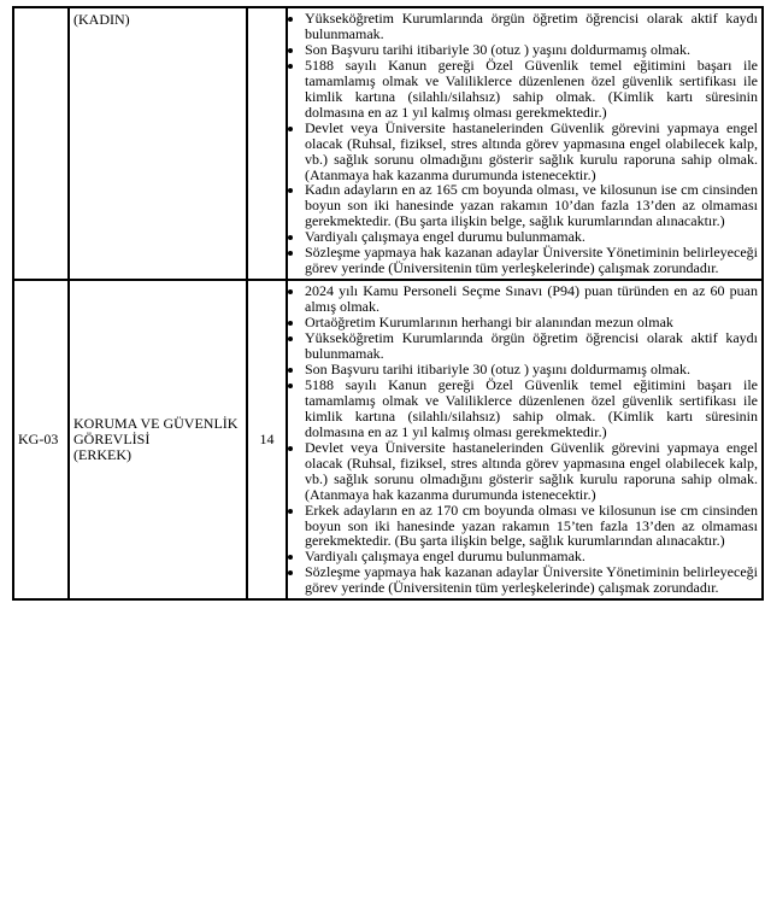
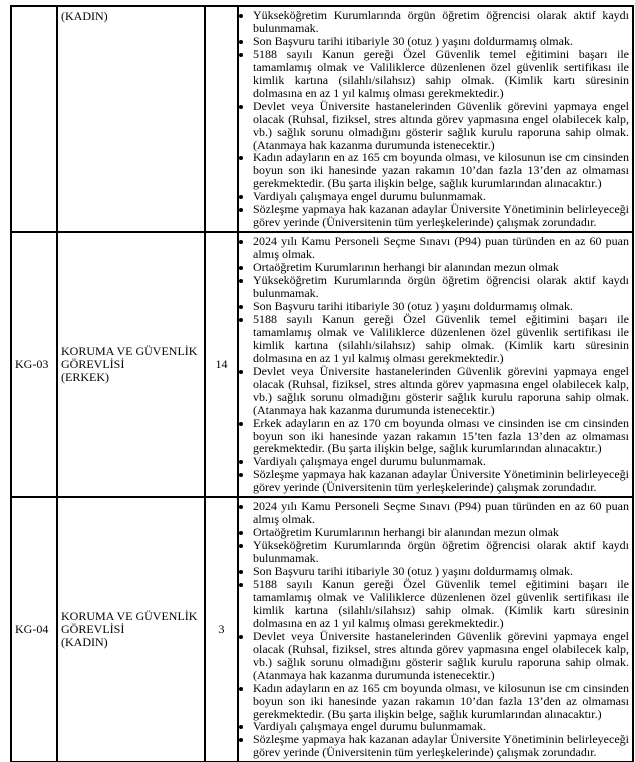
  	(KADIN)		Yükseköğretim Kurumlarında örgün öğretim öğrencisi olarak aktif kaydı bulunmamak.Son Başvuru tarihi itibariyle 30 (otuz ) yaşını doldurmamış olmak.5188 sayılı Kanun gereği Özel Güvenlik temel eğitimini başarı ile tamamlamış olmak ve Valiliklerce düzenlenen özel güvenlik sertifikası ile kimlik kartına (silahlı/silahsız) sahip olmak. (Kimlik kartı süresinin dolmasına en az 1 yıl kalmış olması gerekmektedir.)Devlet veya Üniversite hastanelerinden Güvenlik görevini yapmaya engel olacak (Ruhsal, fiziksel, stres altında görev yapmasına engel olabilecek kalp, vb.) sağlık sorunu olmadığını gösterir sağlık kurulu raporuna sahip olmak. (Atanmaya hak kazanma durumunda istenecektir.)Kadın adayların en az 165 cm boyunda olması, ve kilosunun ise cm cinsinden boyun son iki hanesinde yazan rakamın 10’dan fazla 13’den az olmaması gerekmektedir. (Bu şarta ilişkin belge, sağlık kurumlarından alınacaktır.)Vardiyalı çalışmaya engel durumu bulunmamak.Sözleşme yapmaya hak kazanan adaylar Üniversite Yönetiminin belirleyeceği görev yerinde (Üniversitenin tüm yerleşkelerinde) çalışmak zorundadır.
- KG-03	KORUMA VE GÜVENLİK GÖREVLİSİ (ERKEK)	14	2024 yılı Kamu Personeli Seçme Sınavı (P94) puan türünden en az 60 puan almış olmak.Ortaöğretim Kurumlarının herhangi bir alanından mezun olmakYükseköğretim Kurumlarında örgün öğretim öğrencisi olarak aktif kaydı bulunmamak.Son Başvuru tarihi itibariyle 30 (otuz ) yaşını doldurmamış olmak.5188 sayılı Kanun gereği Özel Güvenlik temel eğitimini başarı ile tamamlamış olmak ve Valiliklerce düzenlenen özel güvenlik sertifikası ile kimlik kartına (silahlı/silahsız) sahip olmak. (Kimlik kartı süresinin dolmasına en az 1 yıl kalmış olması gerekmektedir.)Devlet veya Üniversite hastanelerinden Güvenlik görevini yapmaya engel olacak (Ruhsal, fiziksel, stres altında görev yapmasına engel olabilecek kalp, vb.) sağlık sorunu olmadığını gösterir sağlık kurulu raporuna sahip olmak. (Atanmaya hak kazanma durumunda istenecektir.)Erkek adayların en az 170 cm boyunda olması ve kilosunun ise cm cinsinden boyun son iki hanesinde yazan rakamın 15’ten fazla 13’den az olmaması gerekmektedir. (Bu şarta ilişkin belge, sağlık kurumlarından alınacaktır.)Vardiyalı çalışmaya engel durumu bulunmamak.Sözleşme yapmaya hak kazanan adaylar Üniversite Yönetiminin belirleyeceği görev yerinde (Üniversitenin tüm yerleşkelerinde) çalışmak zorundadır.
+ KG-03	KORUMA VE GÜVENLİK GÖREVLİSİ (ERKEK)	14	2024 yılı Kamu Personeli Seçme Sınavı (P94) puan türünden en az 60 puan almış olmak.Ortaöğretim Kurumlarının herhangi bir alanından mezun olmakYükseköğretim Kurumlarında örgün öğretim öğrencisi olarak aktif kaydı bulunmamak.Son Başvuru tarihi itibariyle 30 (otuz ) yaşını doldurmamış olmak.5188 sayılı Kanun gereği Özel Güvenlik temel eğitimini başarı ile tamamlamış olmak ve Valiliklerce düzenlenen özel güvenlik sertifikası ile kimlik kartına (silahlı/silahsız) sahip olmak. (Kimlik kartı süresinin dolmasına en az 1 yıl kalmış olması gerekmektedir.)Devlet veya Üniversite hastanelerinden Güvenlik görevini yapmaya engel olacak (Ruhsal, fiziksel, stres altında görev yapmasına engel olabilecek kalp, vb.) sağlık sorunu olmadığını gösterir sağlık kurulu raporuna sahip olmak. (Atanmaya hak kazanma durumunda istenecektir.)Erkek adayların en az 170 cm boyunda olması ve cinsinden ise cm cinsinden boyun son iki hanesinde yazan rakamın 15’ten fazla 13’den az olmaması gerekmektedir. (Bu şarta ilişkin belge, sağlık kurumlarından alınacaktır.)Vardiyalı çalışmaya engel durumu bulunmamak.Sözleşme yapmaya hak kazanan adaylar Üniversite Yönetiminin belirleyeceği görev yerinde (Üniversitenin tüm yerleşkelerinde) çalışmak zorundadır.
+ KG-04	KORUMA VE GÜVENLİK GÖREVLİSİ (KADIN)	3	2024 yılı Kamu Personeli Seçme Sınavı (P94) puan türünden en az 60 puan almış olmak.Ortaöğretim Kurumlarının herhangi bir alanından mezun olmakYükseköğretim Kurumlarında örgün öğretim öğrencisi olarak aktif kaydı bulunmamak.Son Başvuru tarihi itibariyle 30 (otuz ) yaşını doldurmamış olmak.5188 sayılı Kanun gereği Özel Güvenlik temel eğitimini başarı ile tamamlamış olmak ve Valiliklerce düzenlenen özel güvenlik sertifikası ile kimlik kartına (silahlı/silahsız) sahip olmak. (Kimlik kartı süresinin dolmasına en az 1 yıl kalmış olması gerekmektedir.)Devlet veya Üniversite hastanelerinden Güvenlik görevini yapmaya engel olacak (Ruhsal, fiziksel, stres altında görev yapmasına engel olabilecek kalp, vb.) sağlık sorunu olmadığını gösterir sağlık kurulu raporuna sahip olmak. (Atanmaya hak kazanma durumunda istenecektir.)Kadın adayların en az 165 cm boyunda olması, ve kilosunun ise cm cinsinden boyun son iki hanesinde yazan rakamın 10’dan fazla 13’den az olmaması gerekmektedir. (Bu şarta ilişkin belge, sağlık kurumlarından alınacaktır.)Vardiyalı çalışmaya engel durumu bulunmamak.Sözleşme yapmaya hak kazanan adaylar Üniversite Yönetiminin belirleyeceği görev yerinde (Üniversitenin tüm yerleşkelerinde) çalışmak zorundadır.
